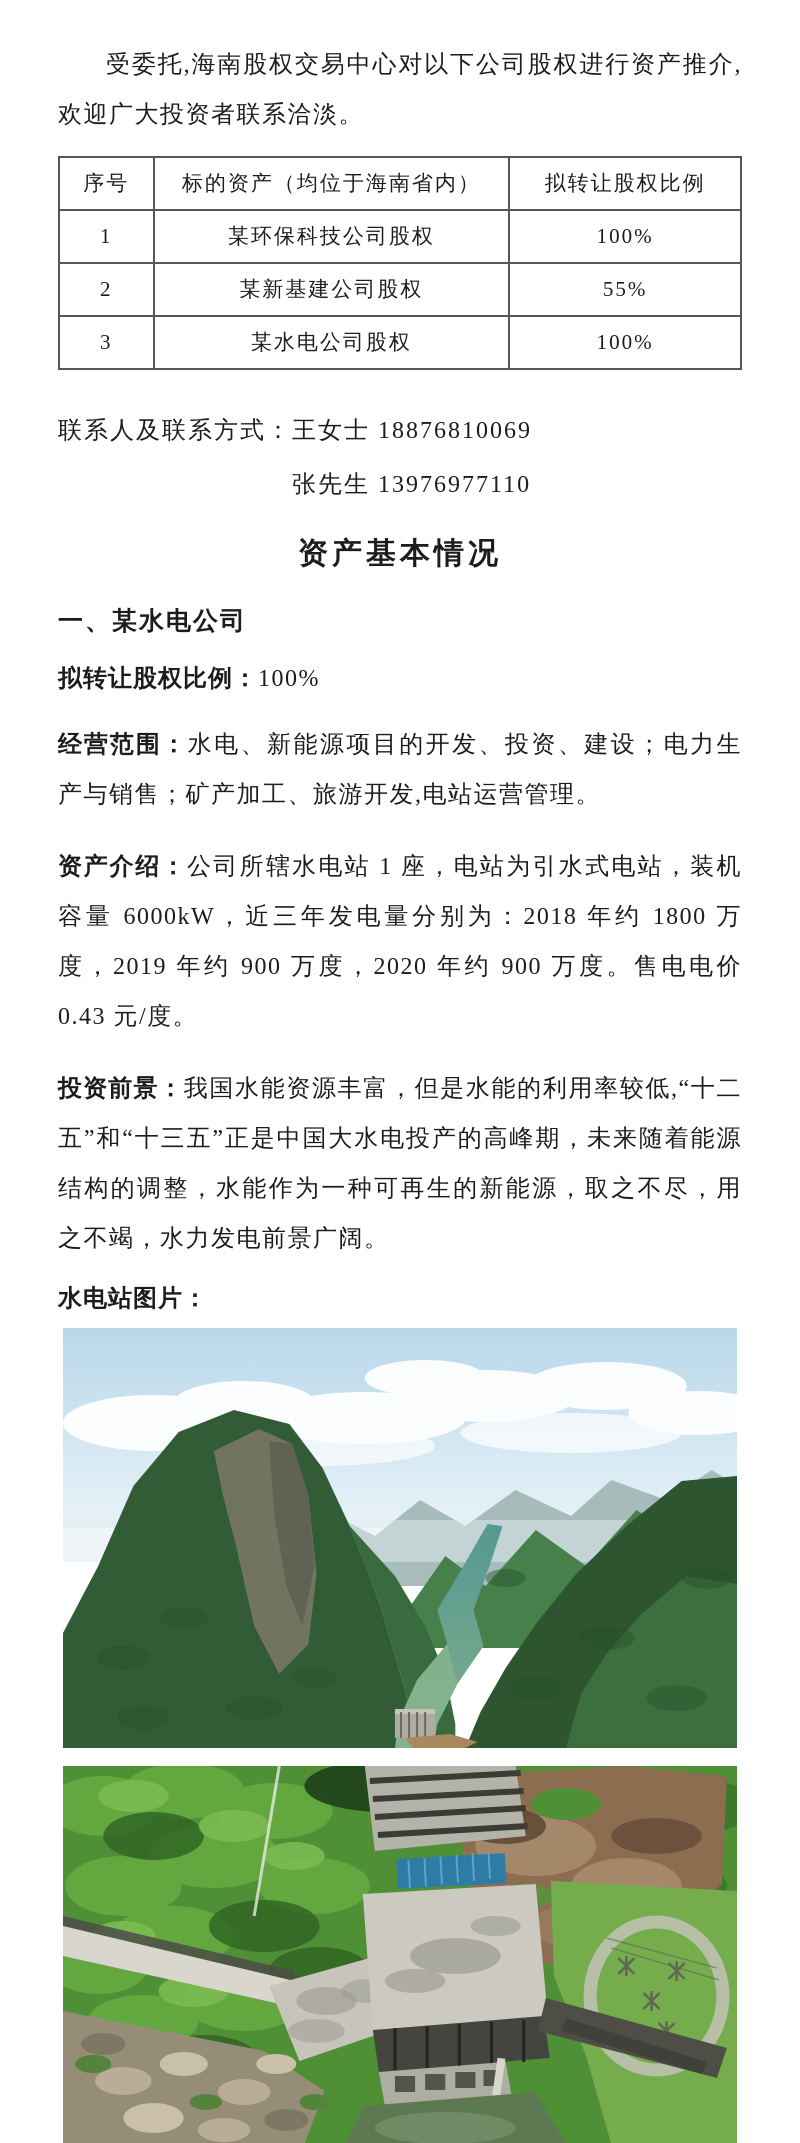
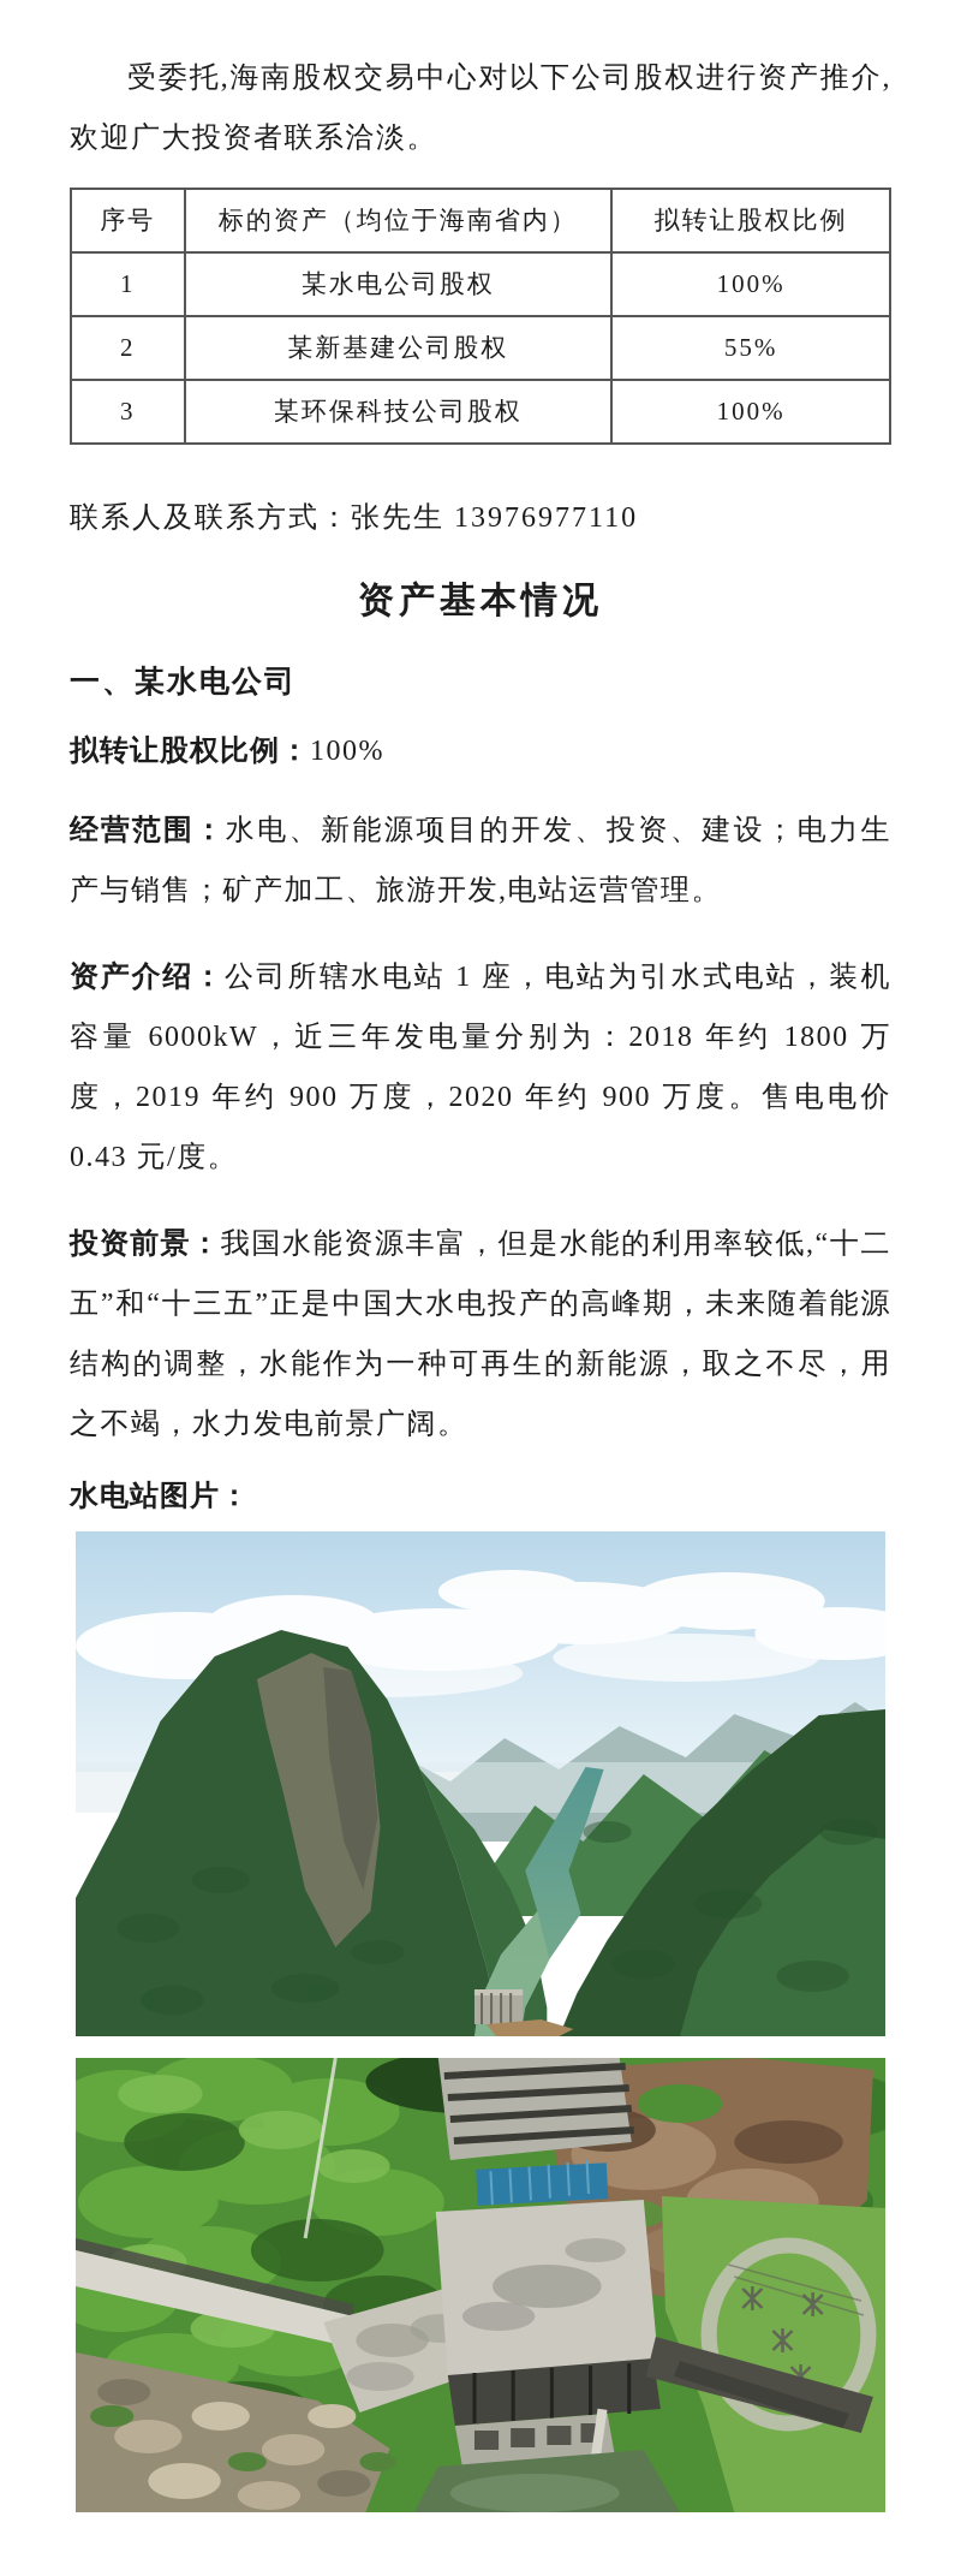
  受委托,海南股权交易中心对以下公司股权进行资产推介,欢迎广大投资者联系洽淡。
  序号	标的资产（均位于海南省内）	拟转让股权比例
- 1	某环保科技公司股权	100%
+ 1	某水电公司股权	100%
  2	某新基建公司股权	55%
- 3	某水电公司股权	100%
+ 3	某环保科技公司股权	100%
  联系人及联系方式：
- 王女士 18876810069
  张先生 13976977110
  资产基本情况
  一、某水电公司
  拟转让股权比例：100%
  经营范围：水电、新能源项目的开发、投资、建设；电力生产与销售；矿产加工、旅游开发,电站运营管理。
  资产介绍：公司所辖水电站 1 座，电站为引水式电站，装机容量 6000kW，近三年发电量分别为：2018 年约 1800 万度，2019 年约 900 万度，2020 年约 900 万度。售电电价 0.43 元/度。
  投资前景：我国水能资源丰富，但是水能的利用率较低,“十二五”和“十三五”正是中国大水电投产的高峰期，未来随着能源结构的调整，水能作为一种可再生的新能源，取之不尽，用之不竭，水力发电前景广阔。
  水电站图片：
